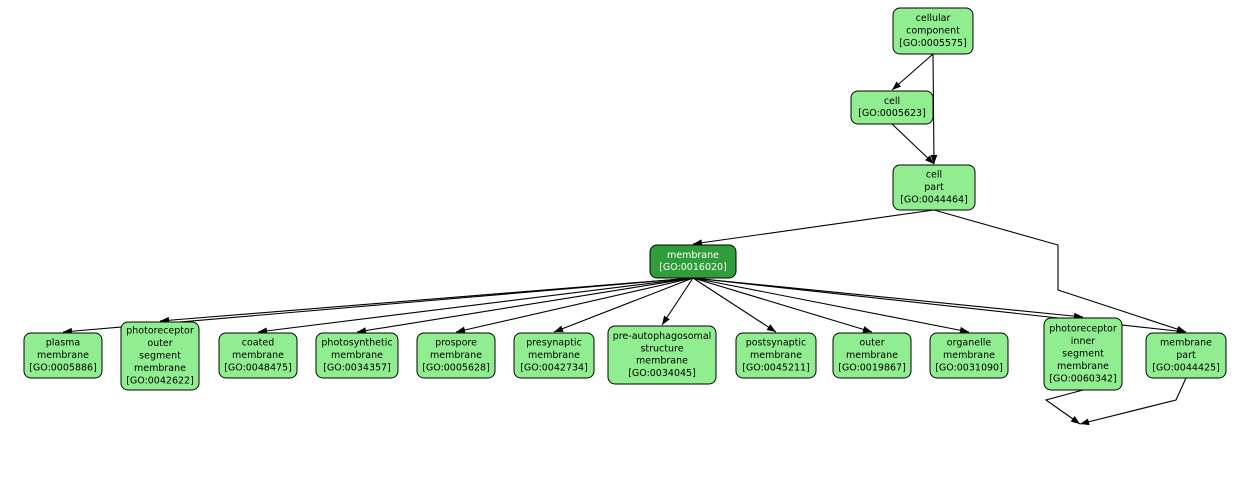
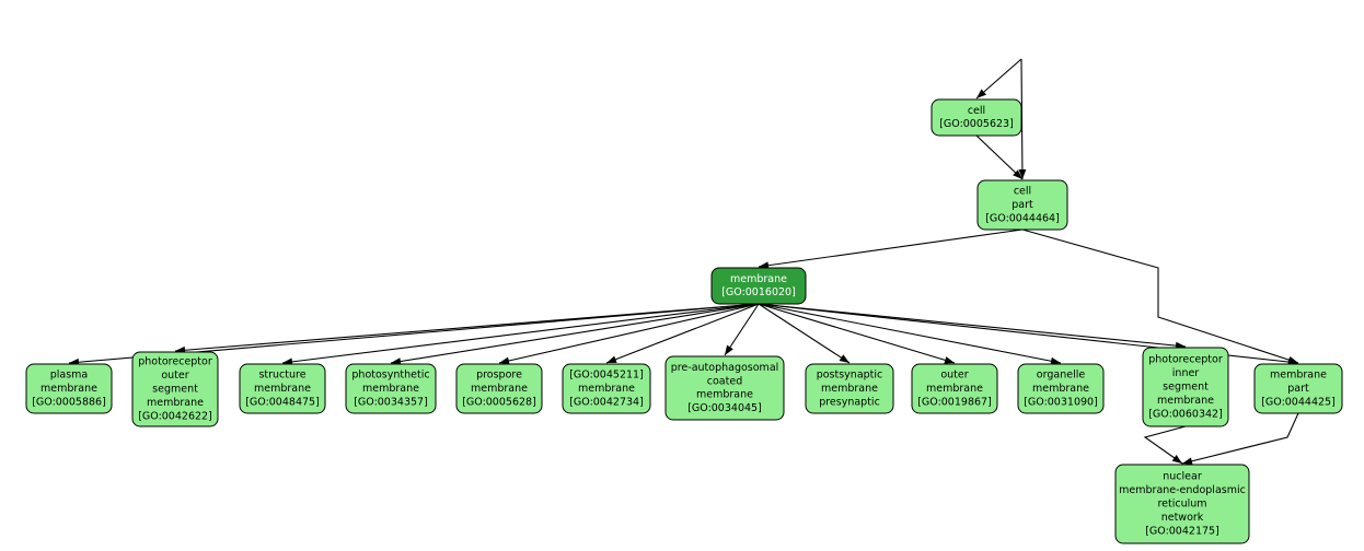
- cellular
- component
- [GO:0005575]
  cell
  [GO:0005623]
  cell
  part
  [GO:0044464]
  membrane
  [GO:0016020]
  plasma
  membrane
  [GO:0005886]
  photoreceptor
  outer
  segment
  membrane
  [GO:0042622]
- coated
+ structure
  membrane
  [GO:0048475]
  photosynthetic
  membrane
  [GO:0034357]
  prospore
  membrane
  [GO:0005628]
- presynaptic
+ [GO:0045211]
  membrane
  [GO:0042734]
  pre-autophagosomal
- structure
+ coated
  membrane
  [GO:0034045]
  postsynaptic
  membrane
- [GO:0045211]
+ presynaptic
  outer
  membrane
  [GO:0019867]
  organelle
  membrane
  [GO:0031090]
  photoreceptor
  inner
  segment
  membrane
  [GO:0060342]
  membrane
  part
  [GO:0044425]
+ nuclear
+ membrane-endoplasmic
+ reticulum
+ network
+ [GO:0042175]
